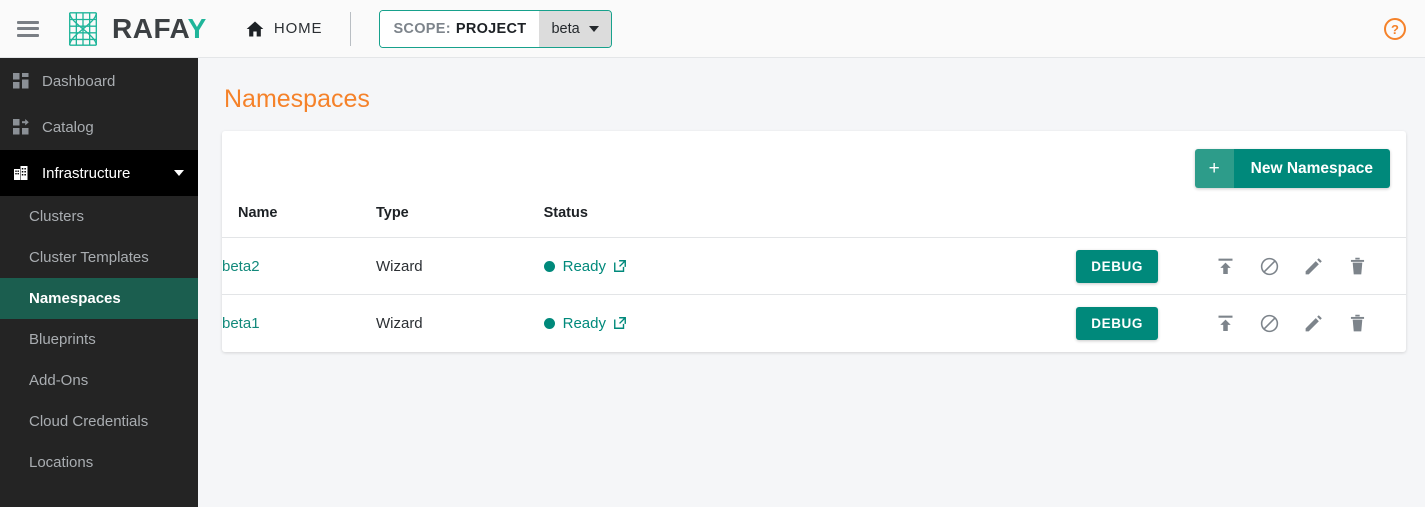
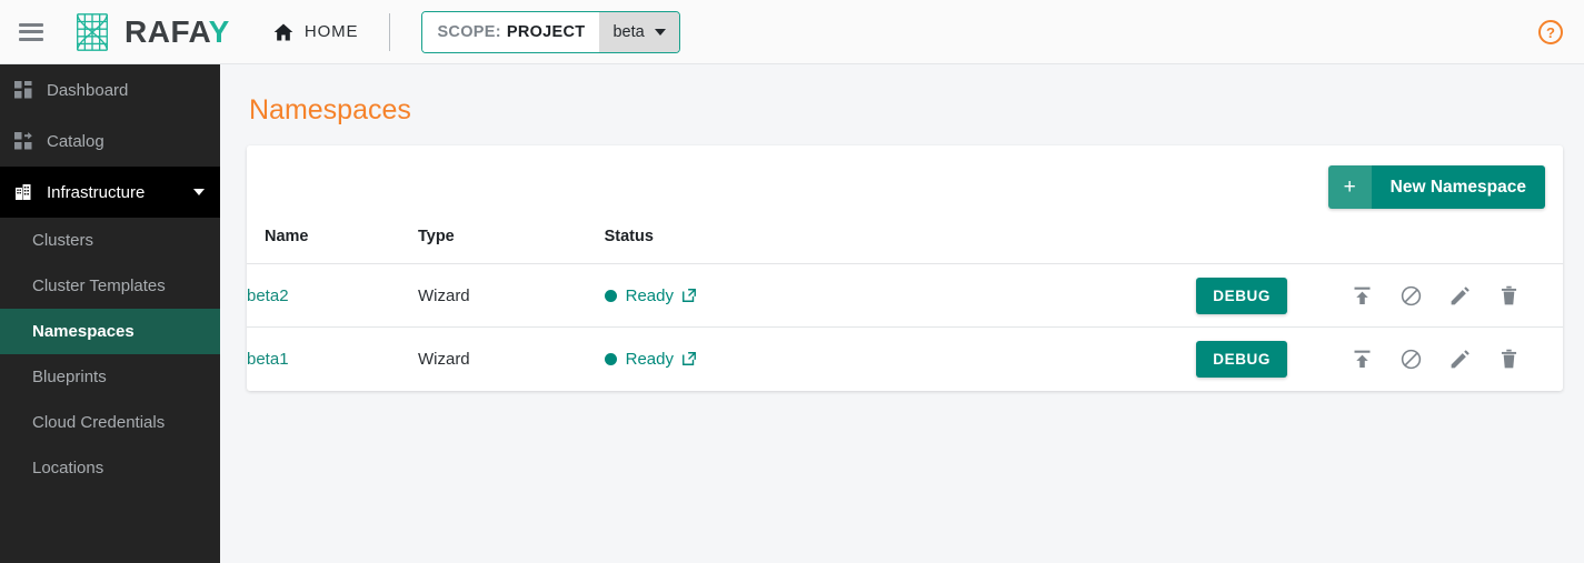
  RAFAY
  HOME
  SCOPE:
  PROJECT
  beta
  ?
  Dashboard
  Catalog
  Infrastructure
  Clusters
  Cluster Templates
  Namespaces
  Blueprints
- Add-Ons
  Cloud Credentials
  Locations
  Namespaces
  +
  New Namespace
  Name	Type	Status
  beta2	Wizard	Ready	DEBUG
  beta1	Wizard	Ready	DEBUG
